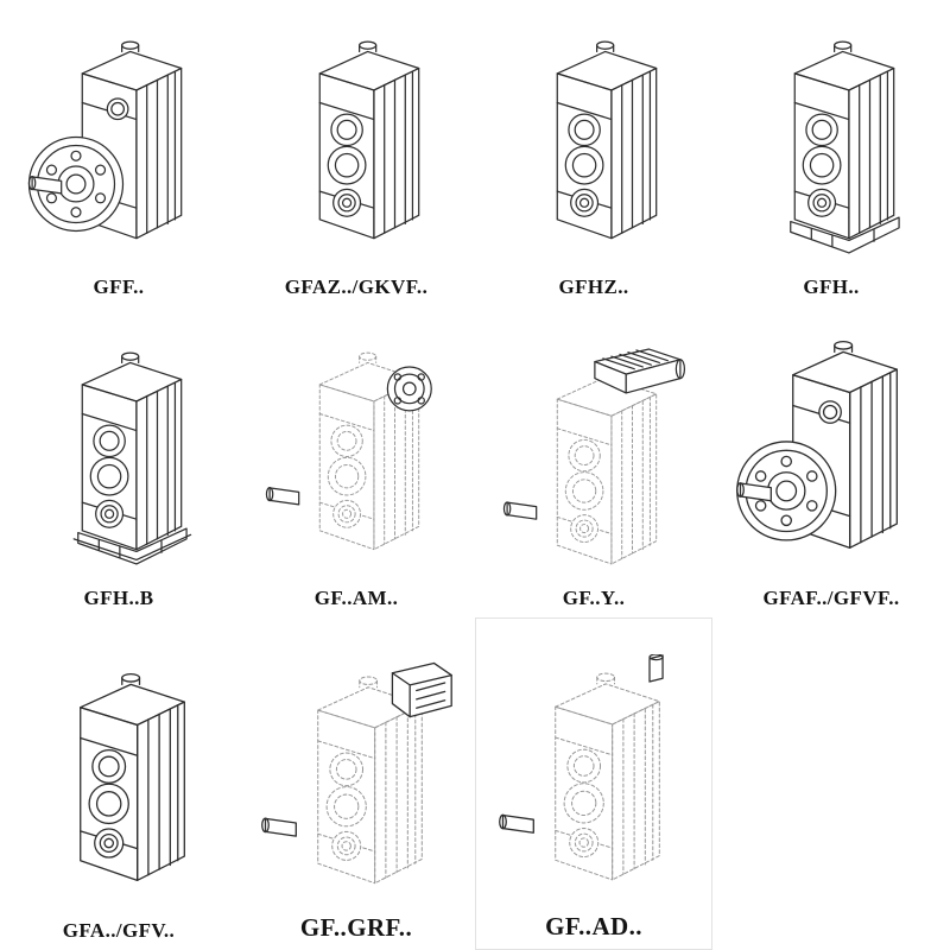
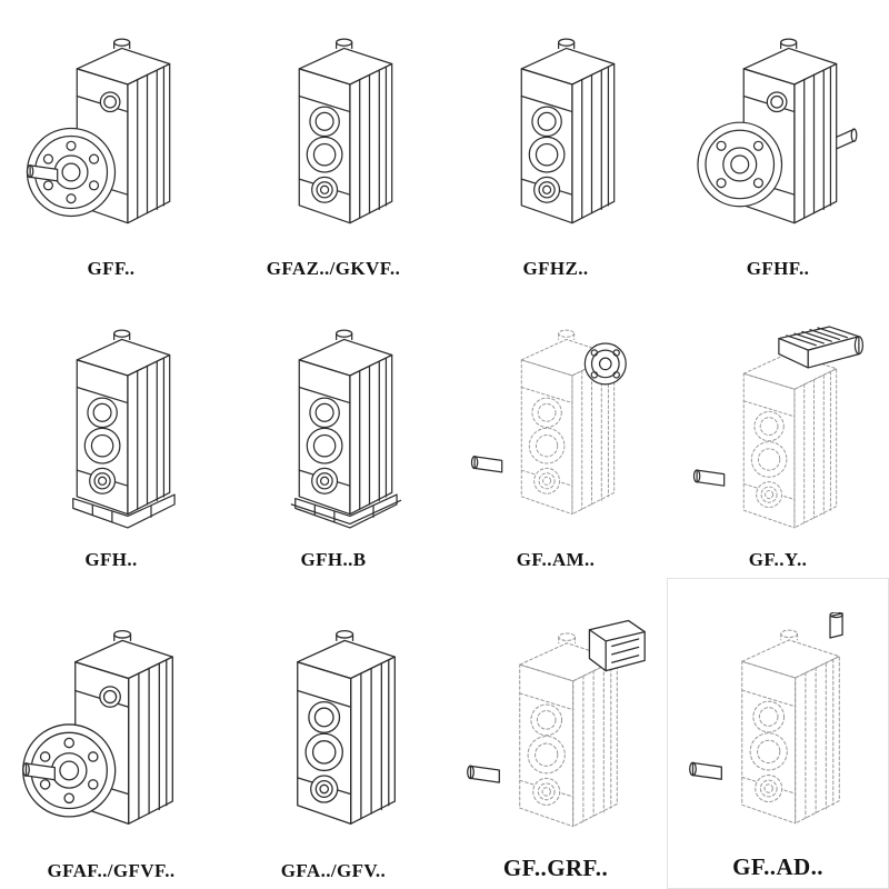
  GFF..
  GFAZ../GKVF..
  GFHZ..
+ GFHF..
  GFH..
  GFH..B
  GF..AM..
  GF..Y..
  GFAF../GFVF..
  GFA../GFV..
  GF..GRF..
  GF..AD..
